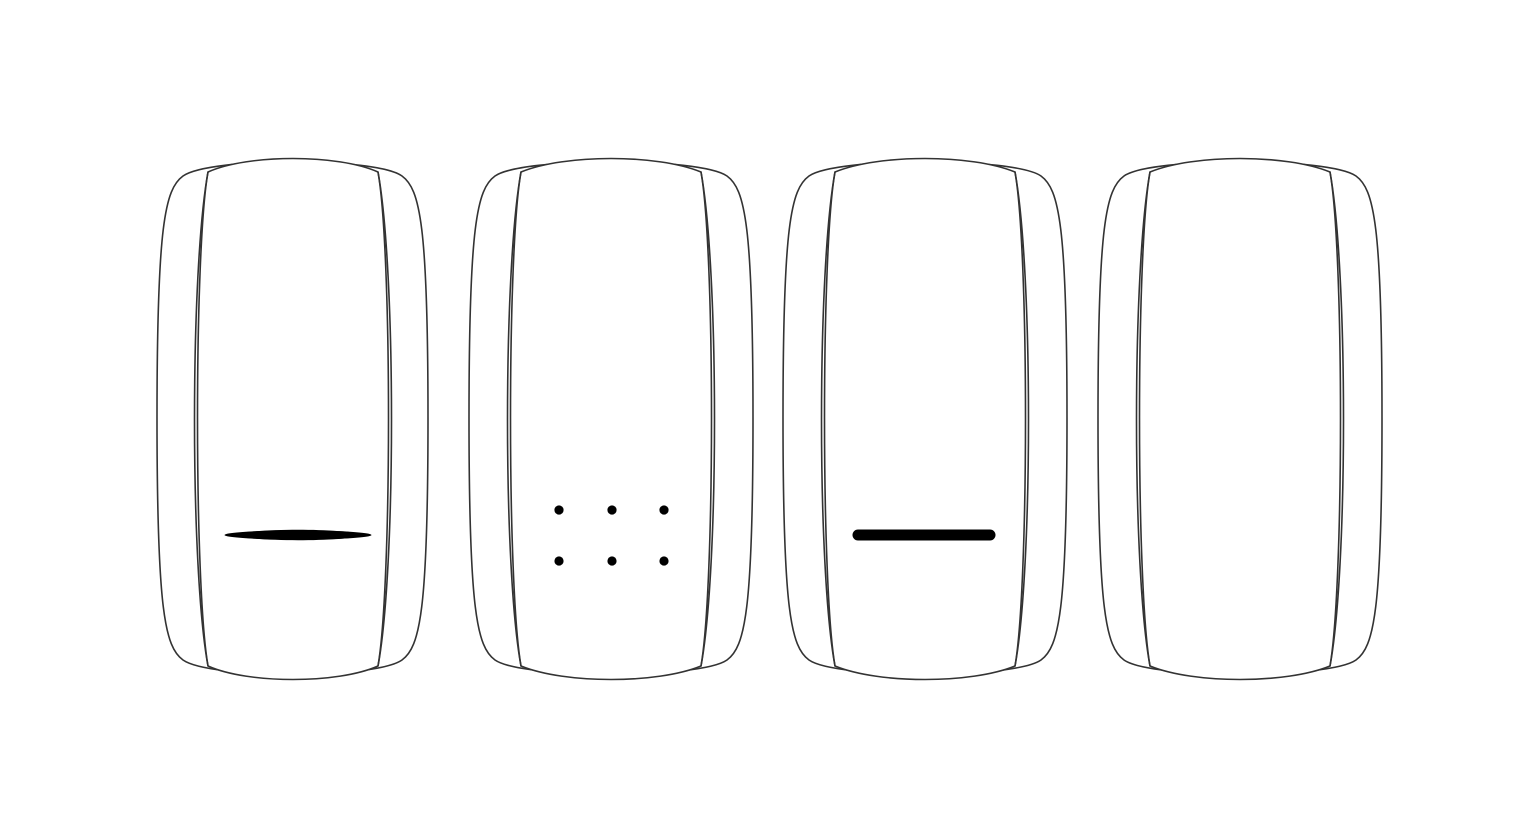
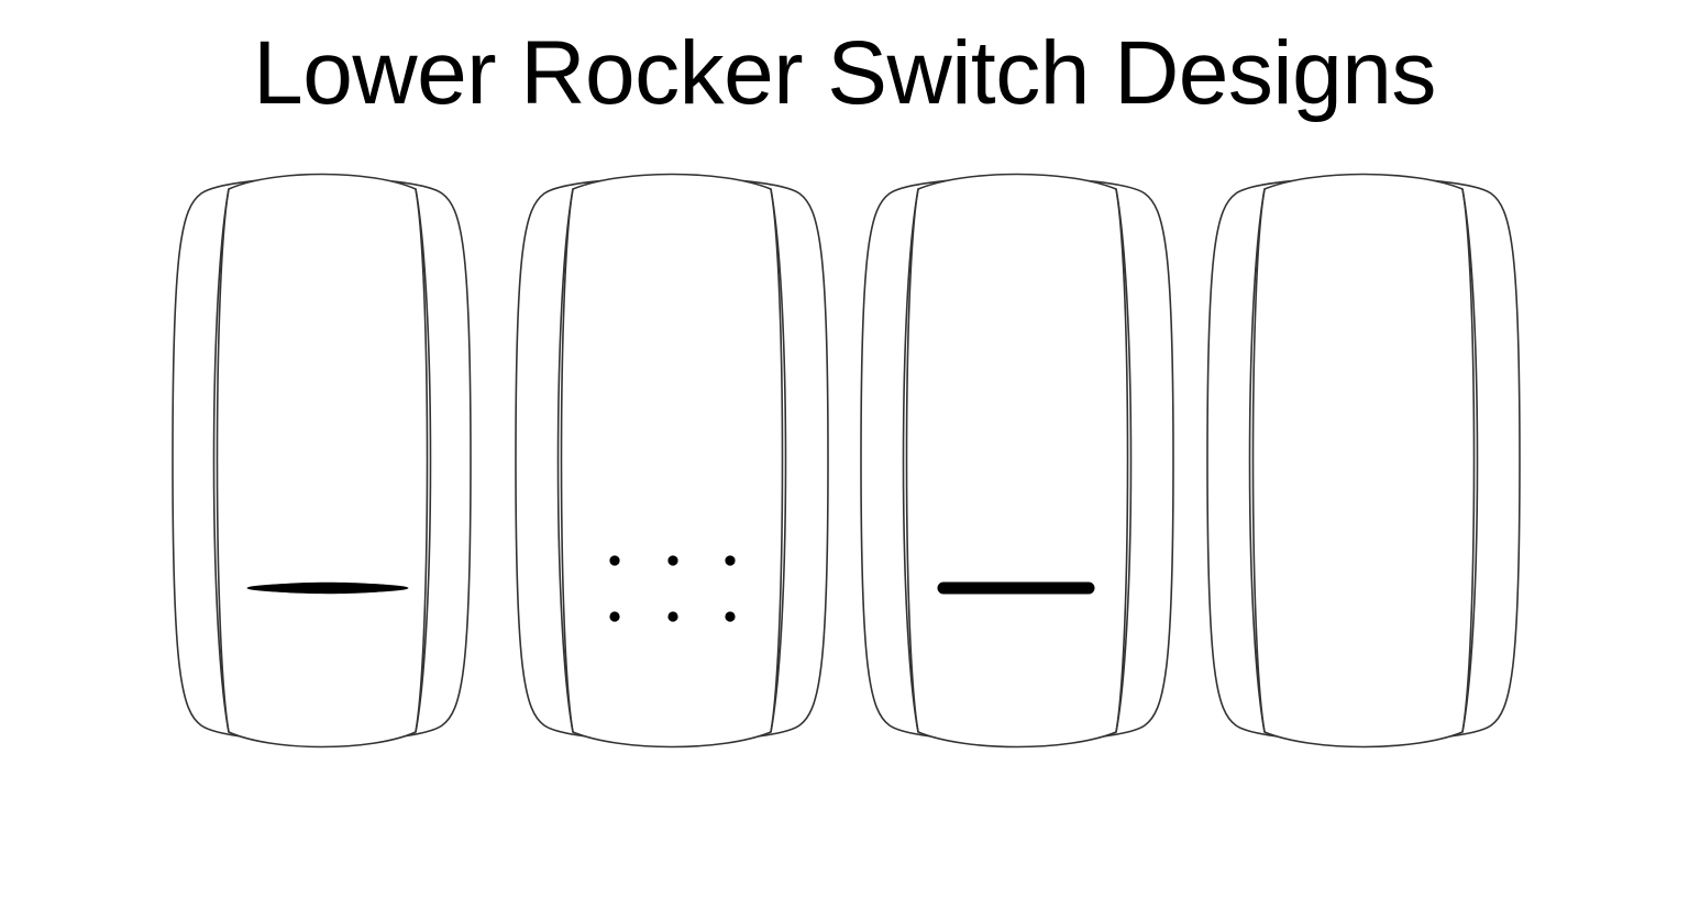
+ Lower Rocker Switch Designs
